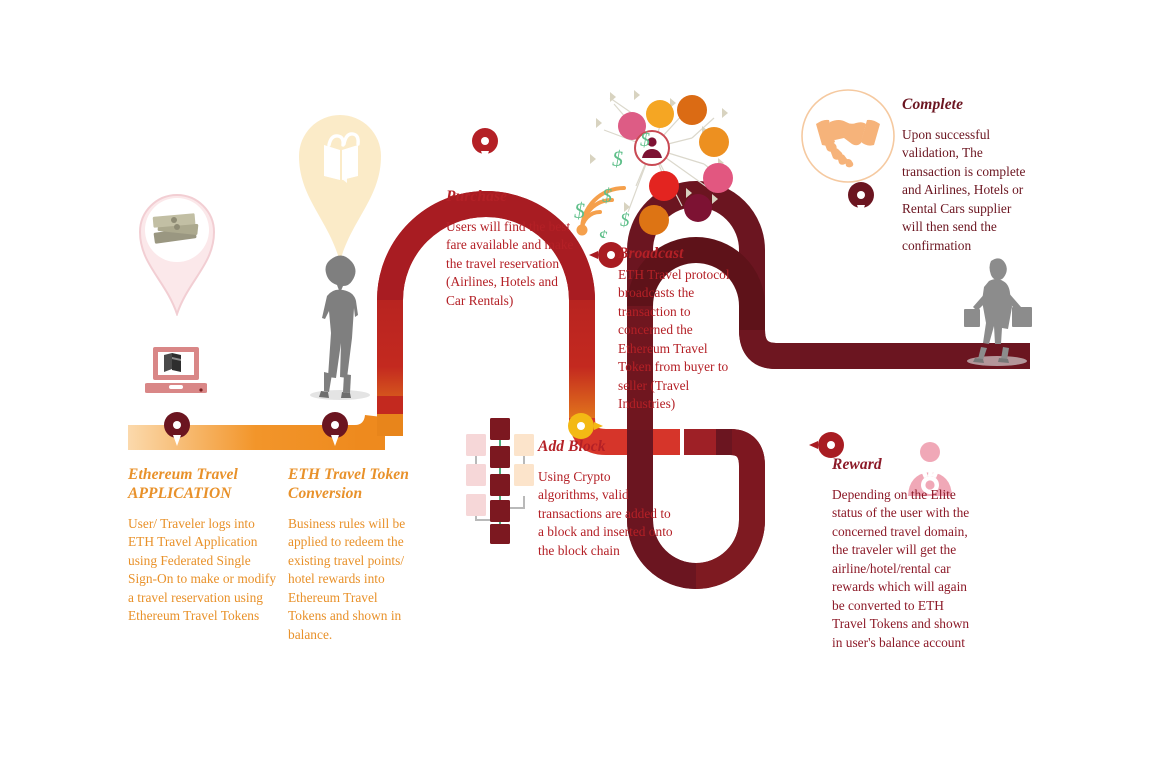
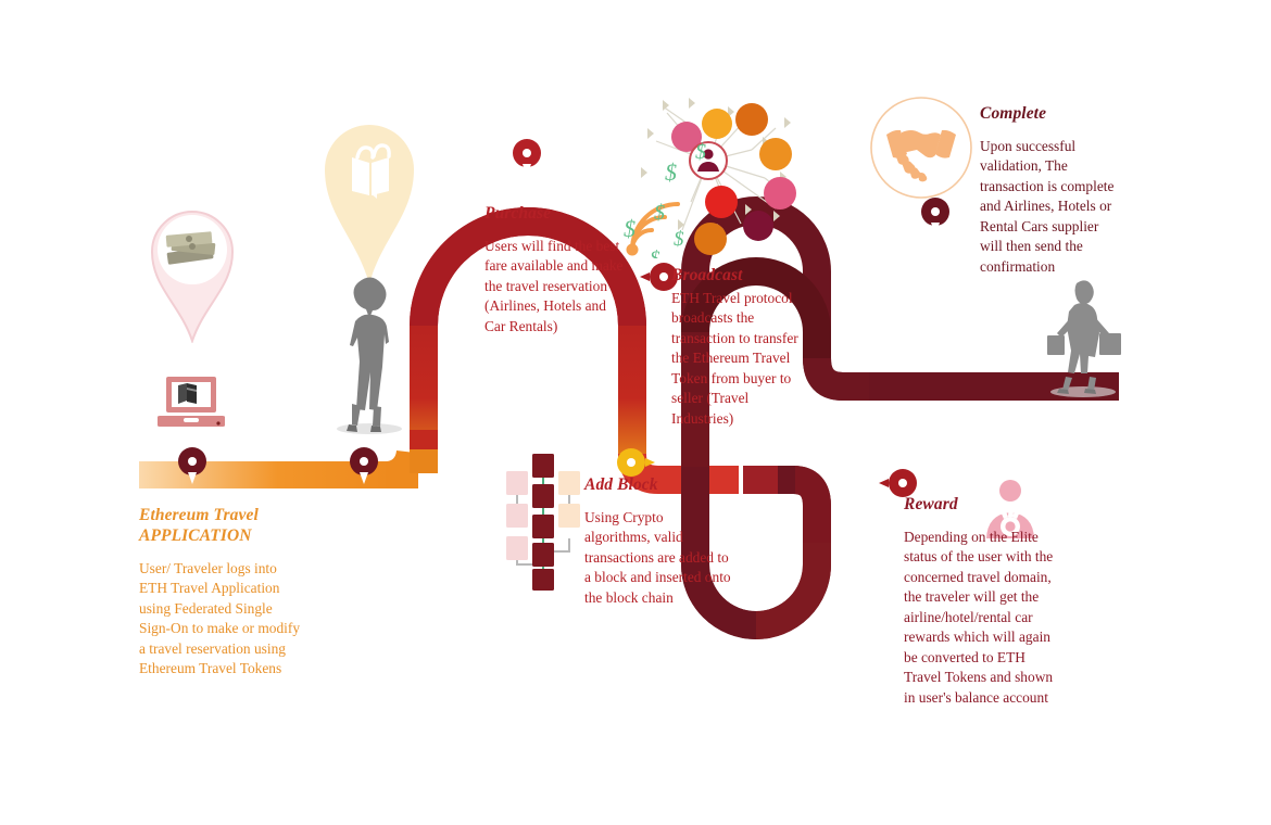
  $
  $
  $
  $
  $
  Ethereum Travel
  APPLICATION
  User/ Traveler logs into ETH Travel Application using Federated Single Sign-On to make or modify a travel reservation using Ethereum Travel Tokens
- ETH Travel Token
- Conversion
- Business rules will be applied to redeem the existing travel points/ hotel rewards into Ethereum Travel Tokens and shown in balance.
  Purchase
  Users will find the best fare available and make the travel reservation (Airlines, Hotels and Car Rentals)
  Broadcast
- ETH Travel protocol broadcasts the transaction to concerned the Ethereum Travel Token from buyer to seller (Travel Industries)
+ ETH Travel protocol broadcasts the transaction to transfer the Ethereum Travel Token from buyer to seller (Travel Industries)
  Add Block
  Using Crypto algorithms, valid transactions are added to a block and inserted onto the block chain
  Complete
  Upon successful validation, The transaction is complete and Airlines, Hotels or Rental Cars supplier will then send the confirmation
  Reward
  Depending on the Elite status of the user with the concerned travel domain, the traveler will get the airline/hotel/rental car rewards which will again be converted to ETH Travel Tokens and shown in user's balance account
